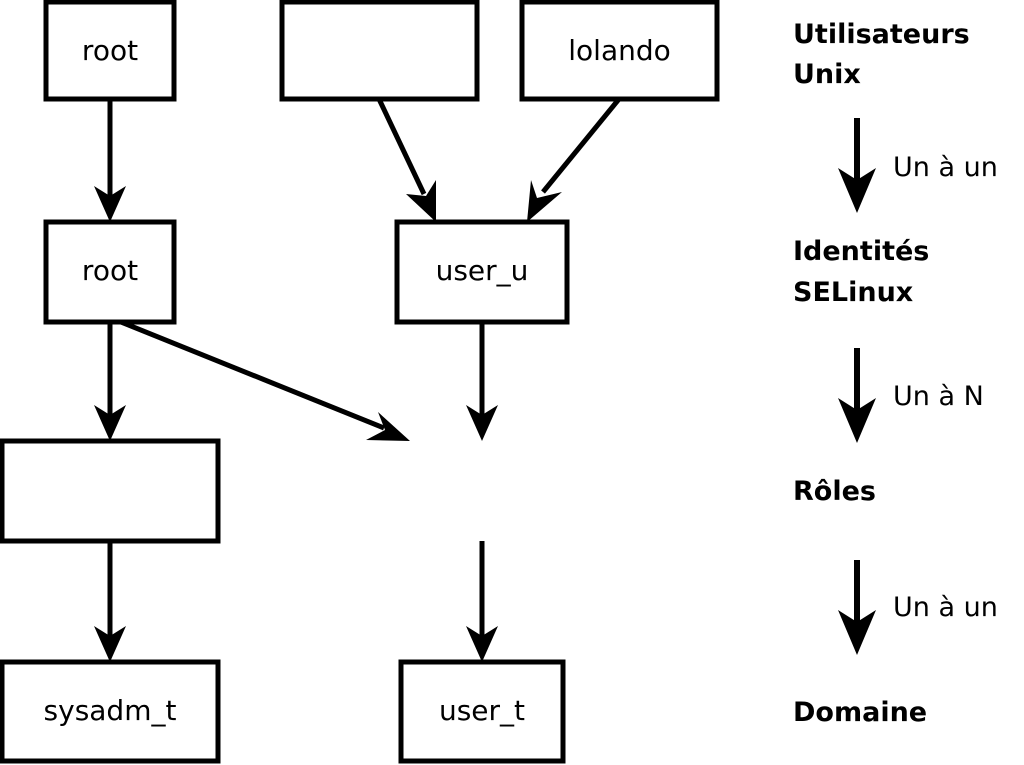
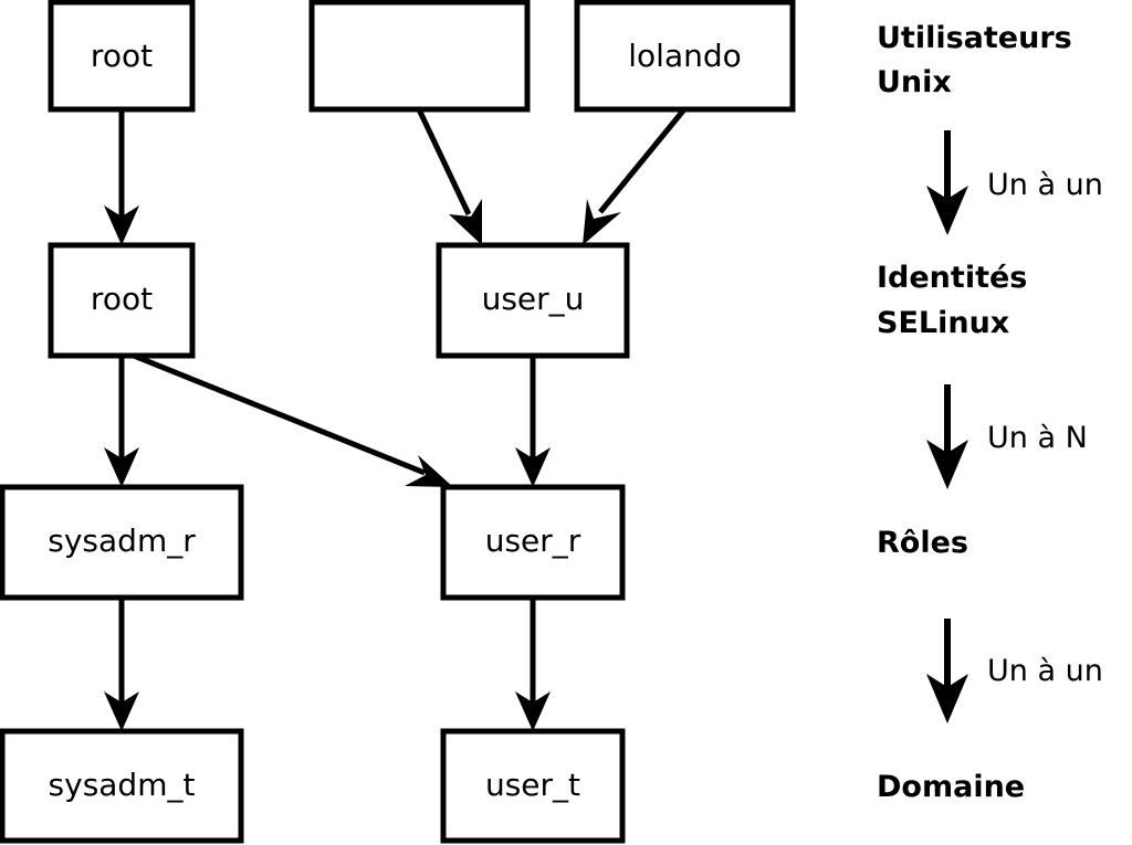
  root
  lolando
  root
  user_u
+ sysadm_r
+ user_r
  sysadm_t
  user_t
  Utilisateurs
  Unix
  Un à un
  Identités
  SELinux
  Un à N
  Rôles
  Un à un
  Domaine
